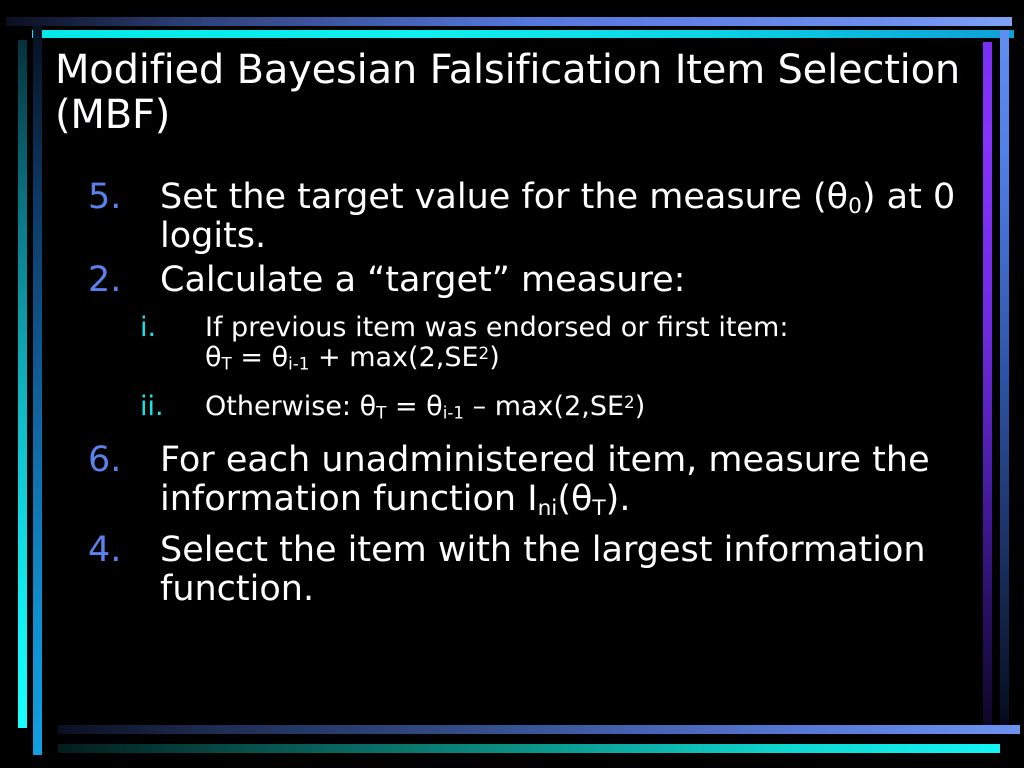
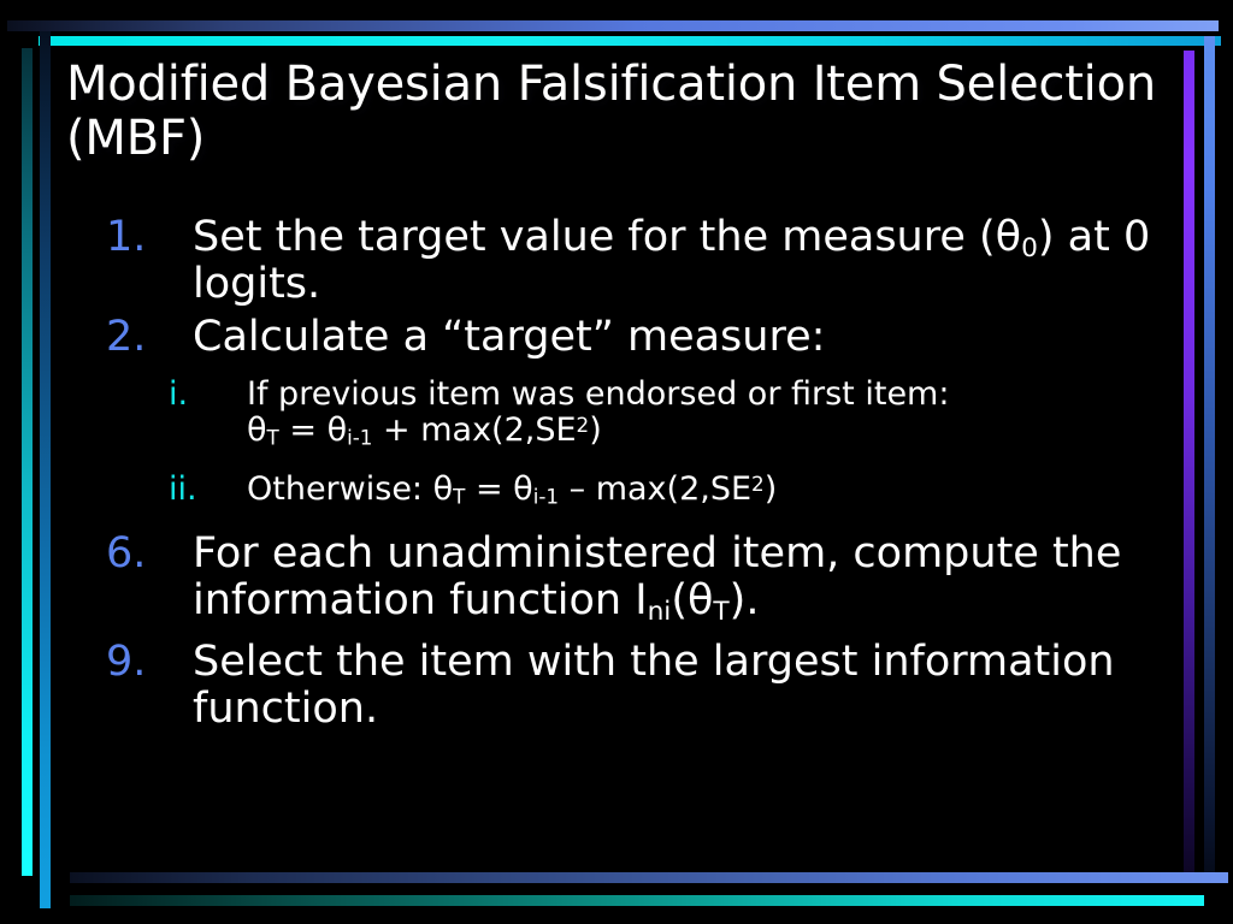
  Modified Bayesian Falsification Item Selection (MBF)
- 5.
+ 1.
  Set the target value for the measure (θ0) at 0 logits.
  2.
  Calculate a “target” measure:
  i.
  If previous item was endorsed or first item:
  θT = θi-1 + max(2,SE2)
  ii.
  Otherwise: θT = θi-1 – max(2,SE2)
  6.
- For each unadministered item, measure the information function Ini(θT).
+ For each unadministered item, compute the information function Ini(θT).
- 4.
+ 9.
  Select the item with the largest information function.
